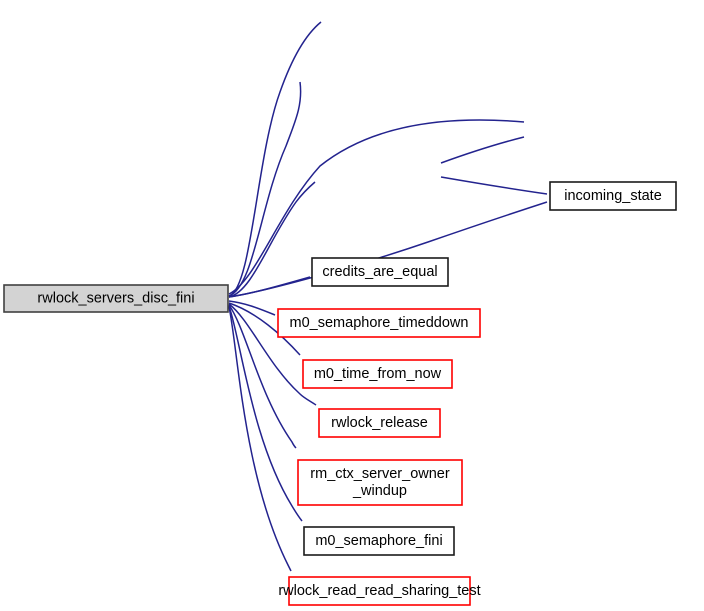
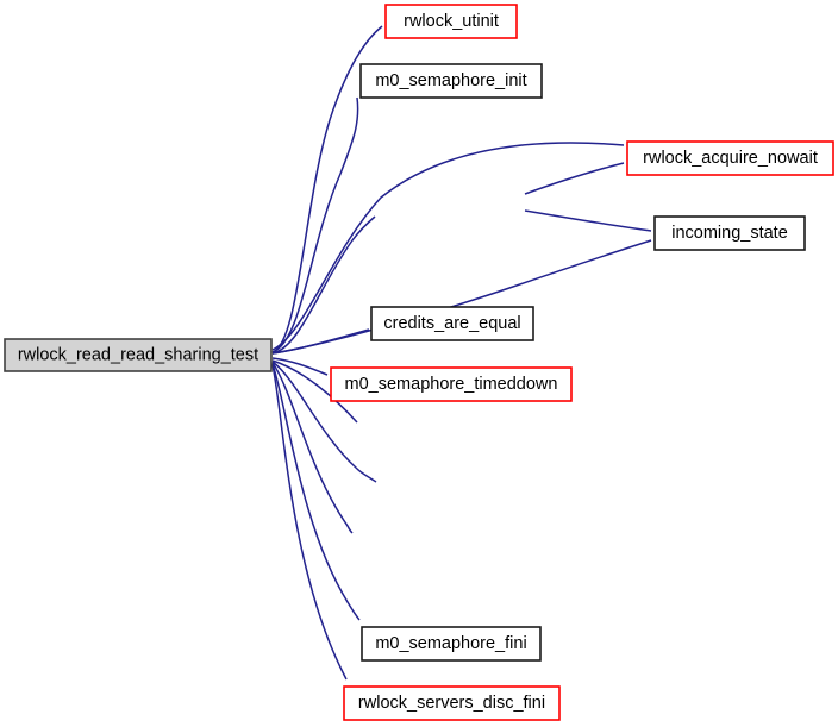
- rwlock_servers_disc_fini
+ rwlock_read_read_sharing_test
+ rwlock_utinit
+ m0_semaphore_init
+ rwlock_acquire_nowait
  incoming_state
  credits_are_equal
  m0_semaphore_timeddown
- m0_time_from_now
- rwlock_release
- rm_ctx_server_owner
- _windup
  m0_semaphore_fini
- rwlock_read_read_sharing_test
+ rwlock_servers_disc_fini
